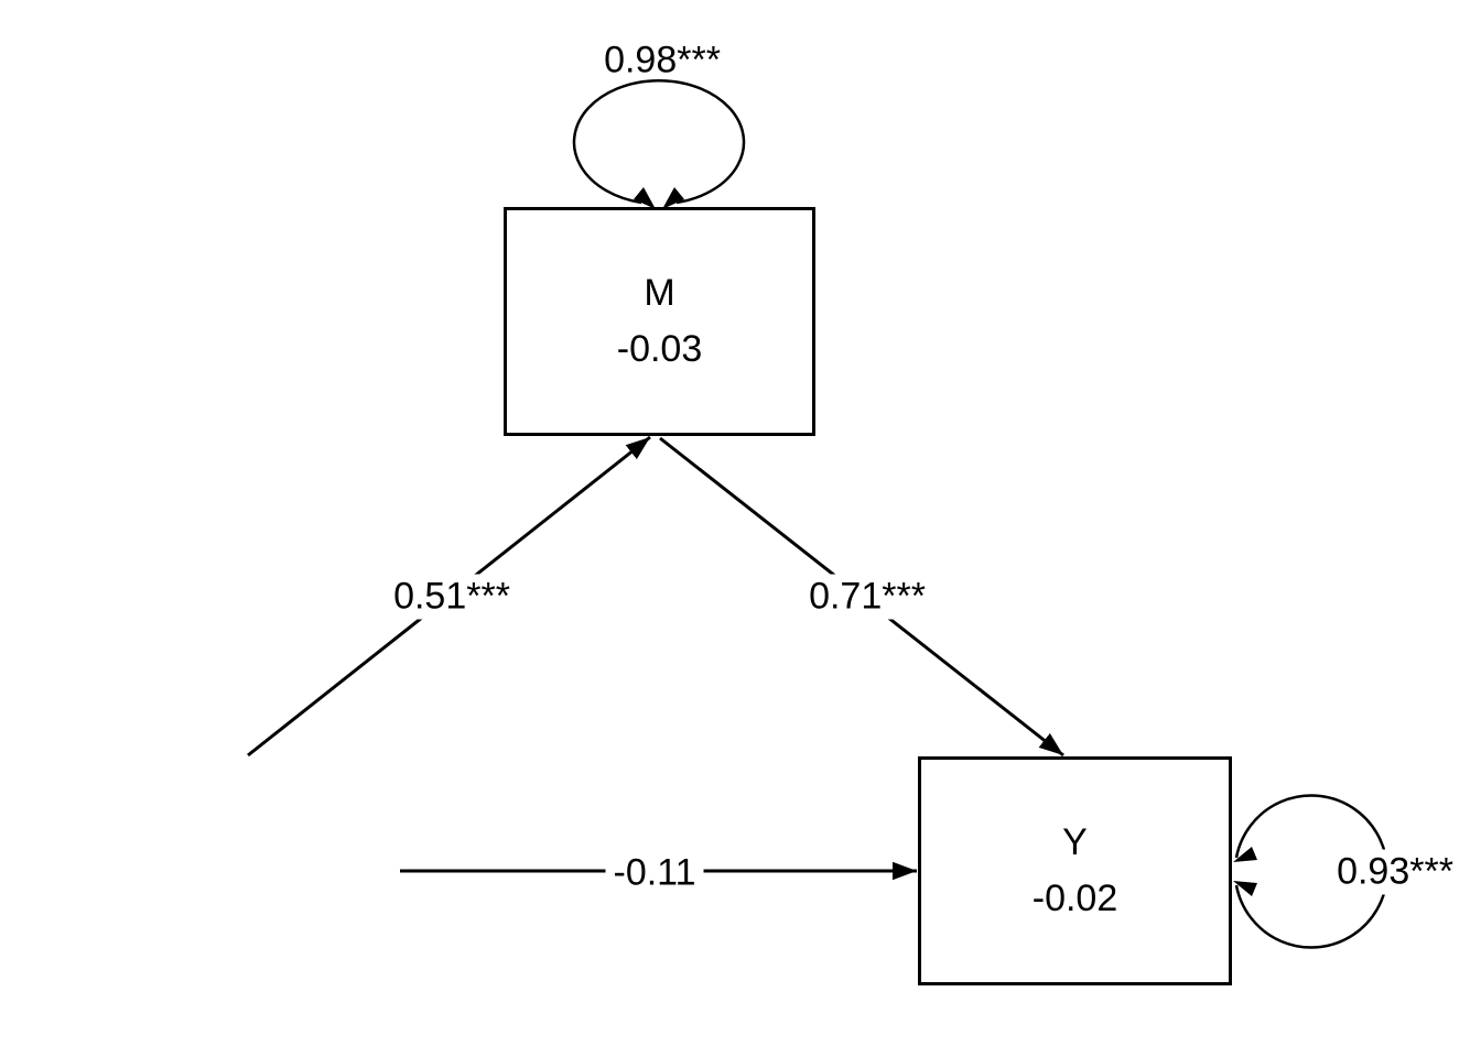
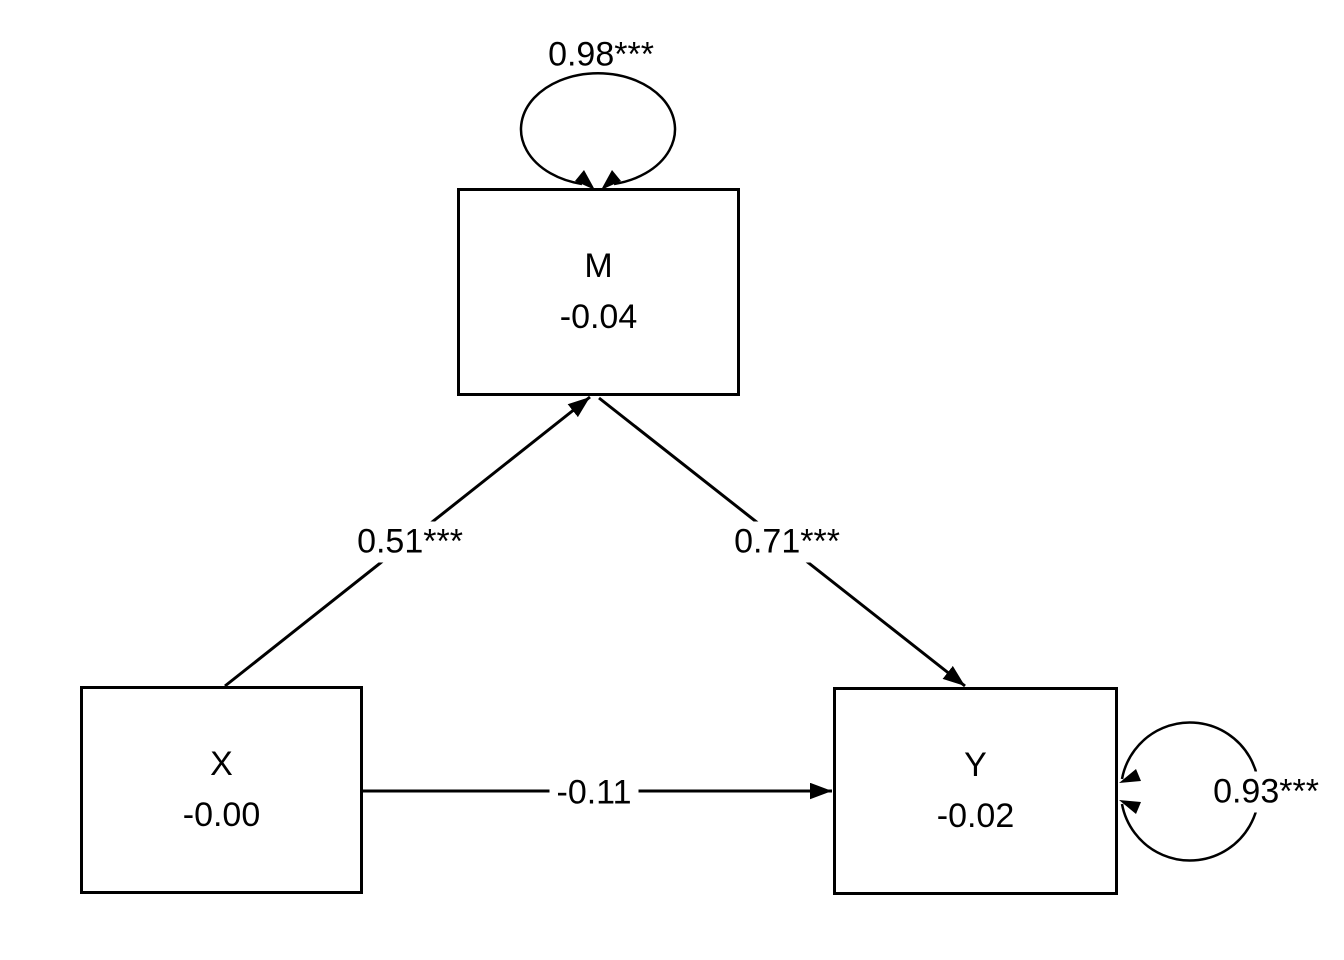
  M
- -0.03
+ -0.04
+ X
+ -0.00
  Y
  -0.02
  0.51***
  0.71***
  -0.11
  0.98***
  0.93***
